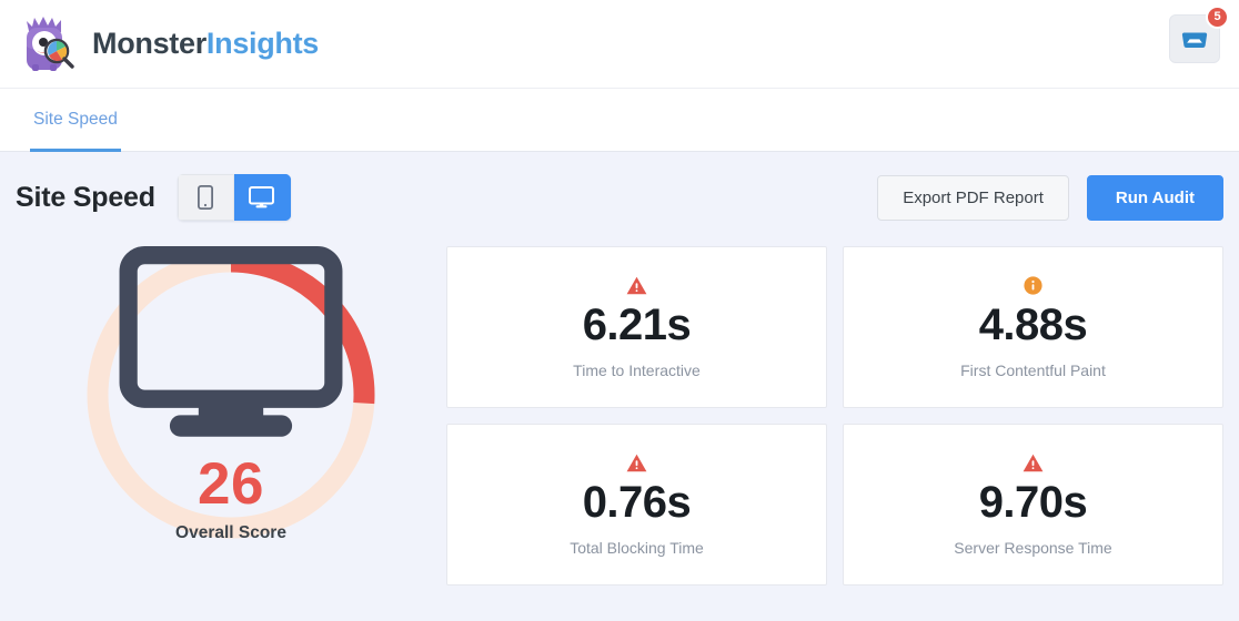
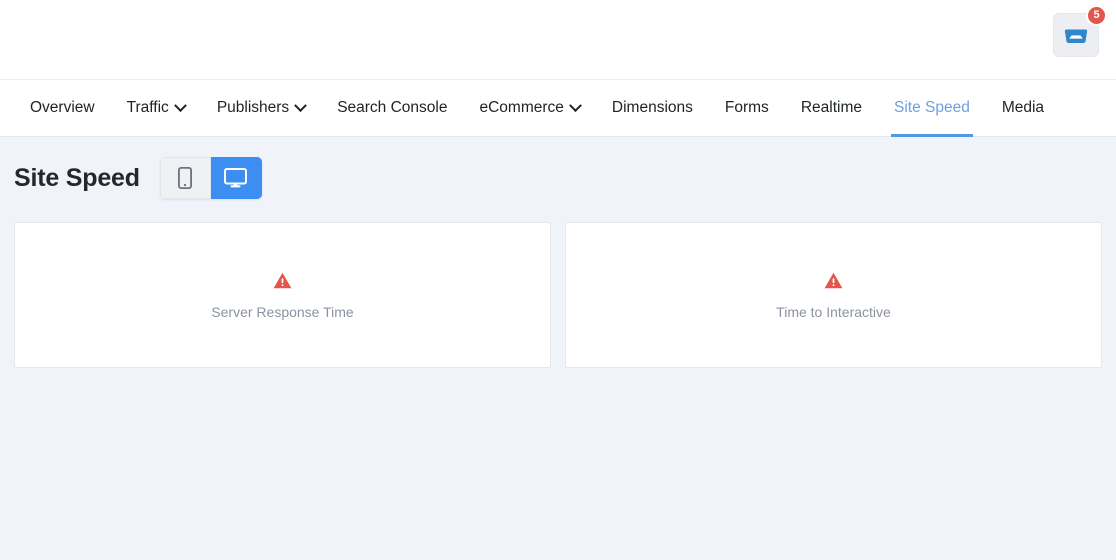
- MonsterInsights
  5
+ Overview
+ Traffic
+ Publishers
+ Search Console
+ eCommerce
+ Dimensions
+ Forms
+ Realtime
  Site Speed
+ Media
  Site Speed
- Export PDF Report
- Run Audit
- 26
- Overall Score
- 6.21s
- Time to Interactive
+ Server Response Time
- 4.88s
- First Contentful Paint
- 0.76s
- Total Blocking Time
- 9.70s
- Server Response Time
+ Time to Interactive
